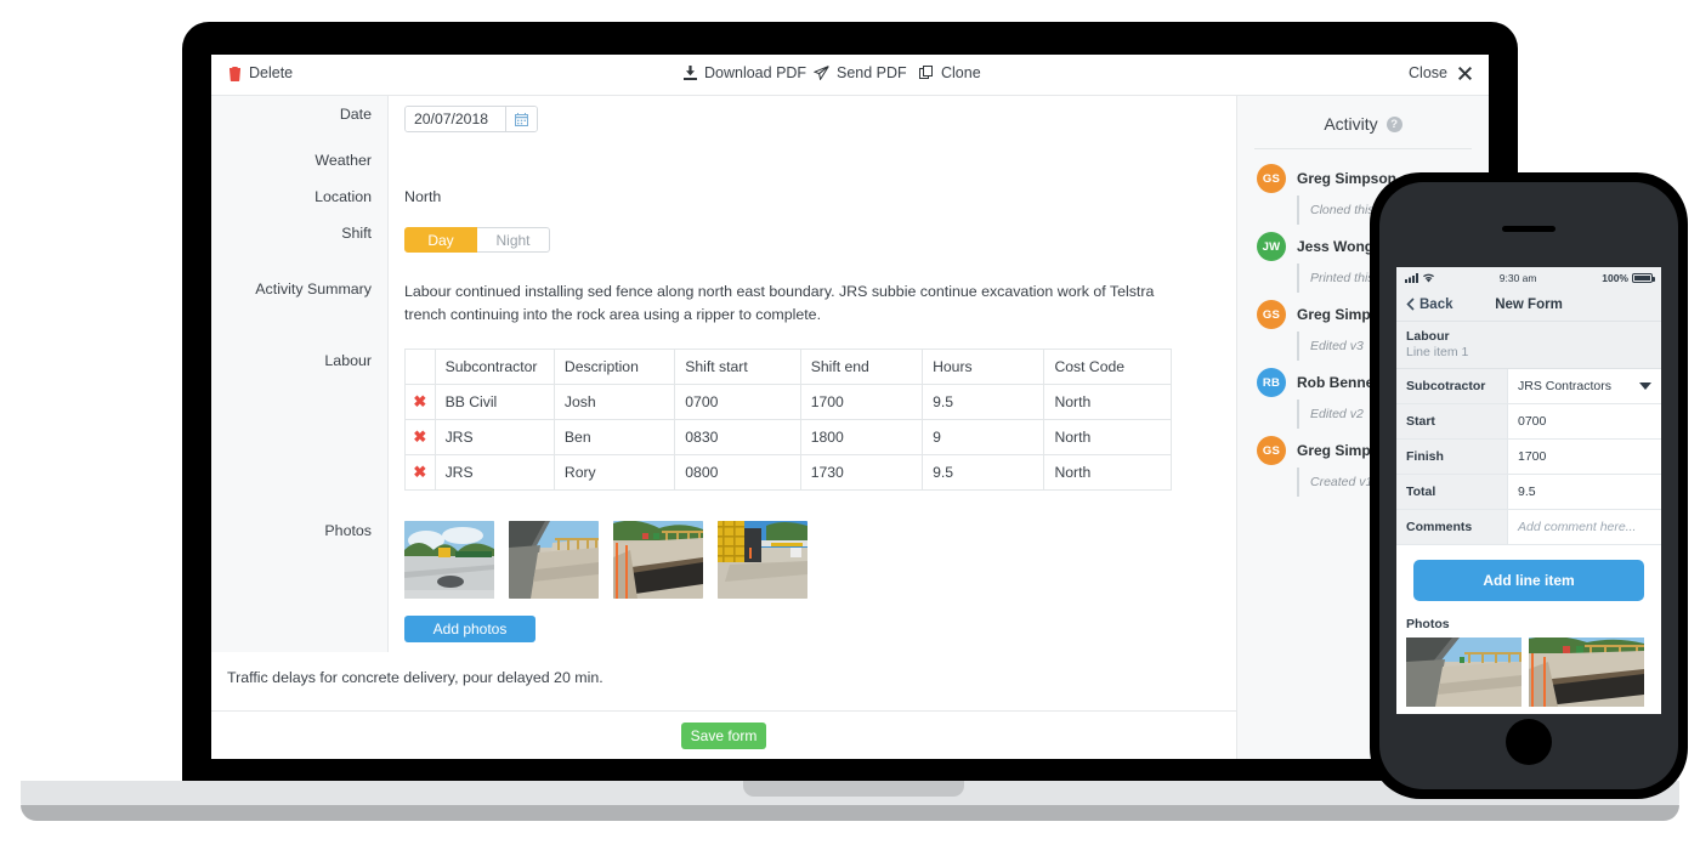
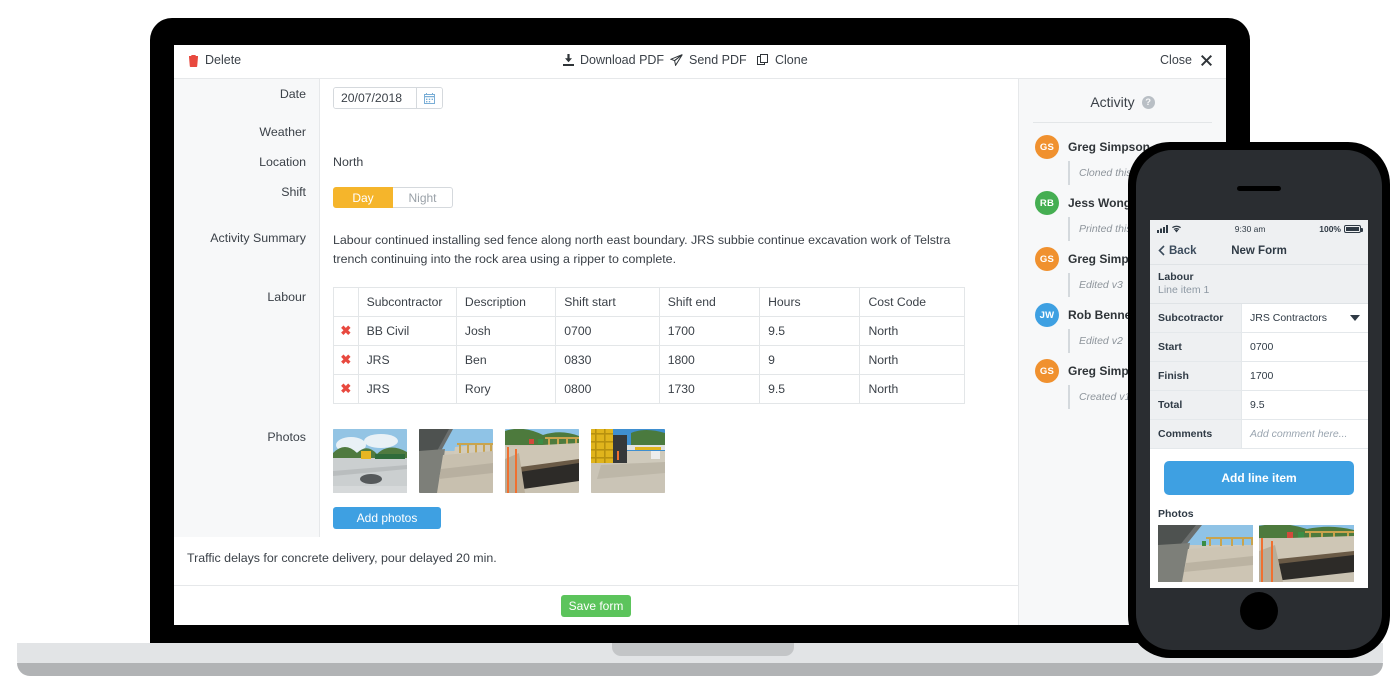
  Delete
  Download PDF
  Send PDF
  Clone
  Close
  Date
  20/07/2018
  Weather
  Location
  North
  Shift
  Day
  Night
  Activity Summary
  Labour continued installing sed fence along north east boundary. JRS subbie continue excavation work of Telstra trench continuing into the rock area using a ripper to complete.
  Labour
  	Subcontractor	Description	Shift start	Shift end	Hours	Cost Code
  ✖	BB Civil	Josh	0700	1700	9.5	North
  ✖	JRS	Ben	0830	1800	9	North
  ✖	JRS	Rory	0800	1730	9.5	North
  Photos
  Add photos
  Traffic delays for concrete delivery, pour delayed 20 min.
  Save form
  Activity
  ?
  GS
  Greg Simpson
  Cloned thi
- JW
+ RB
  Jess Won
  Printed thi
  GS
  Greg Simp
  Edited v3
- RB
+ JW
  Edited v2
  GS
  Greg Simp
  Created v
  9:30 am
  100%
  Back
  New Form
  Labour
  Line item 1
  Subcotractor
  JRS Contractors
  Start
  0700
  Finish
  1700
  Total
  9.5
  Comments
  Add comment here...
  Add line item
  Photos
